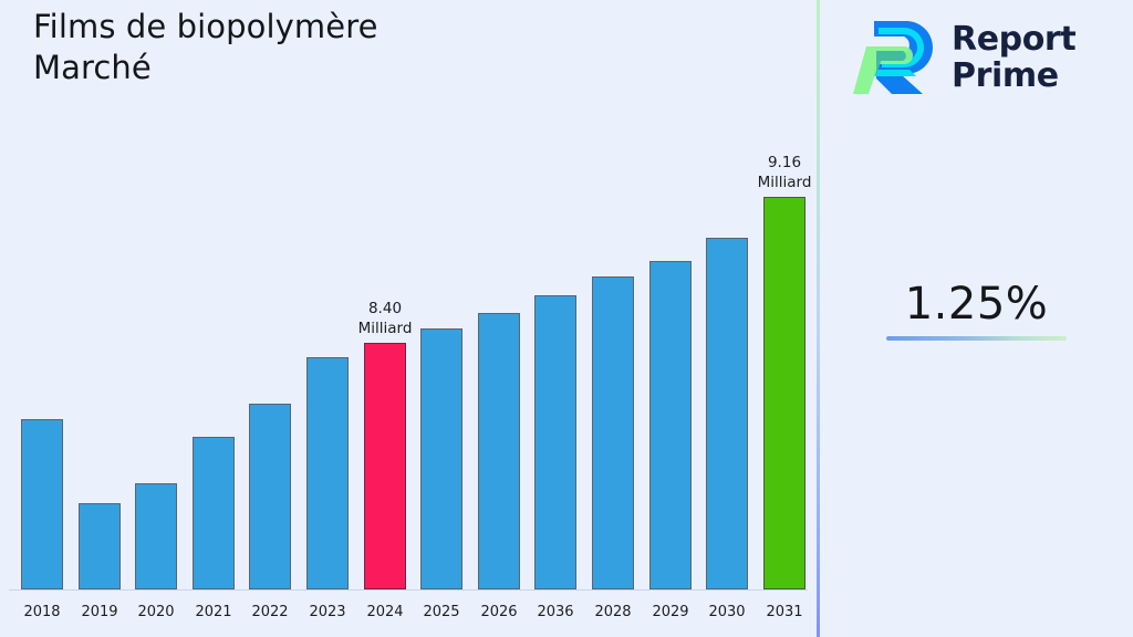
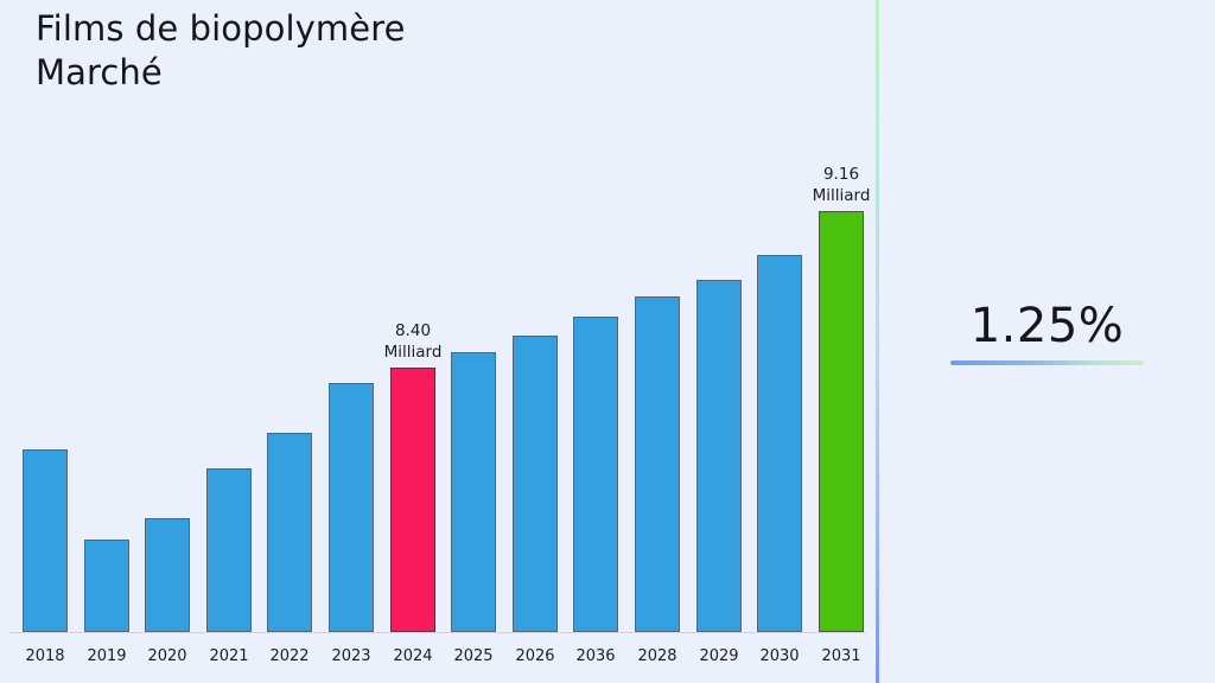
  Films de biopolymère
  Marché
  8.40
  Milliard
  9.16
  Milliard
  2018
  2019
  2020
  2021
  2022
  2023
  2024
  2025
  2026
  2036
  2028
  2029
  2030
  2031
- Report
- Prime
  1.25%
